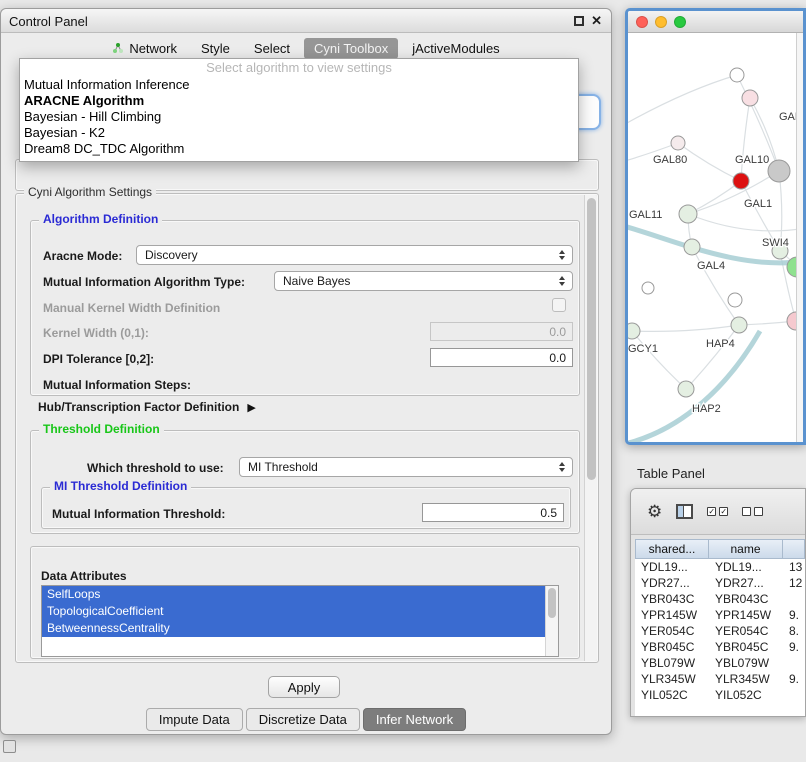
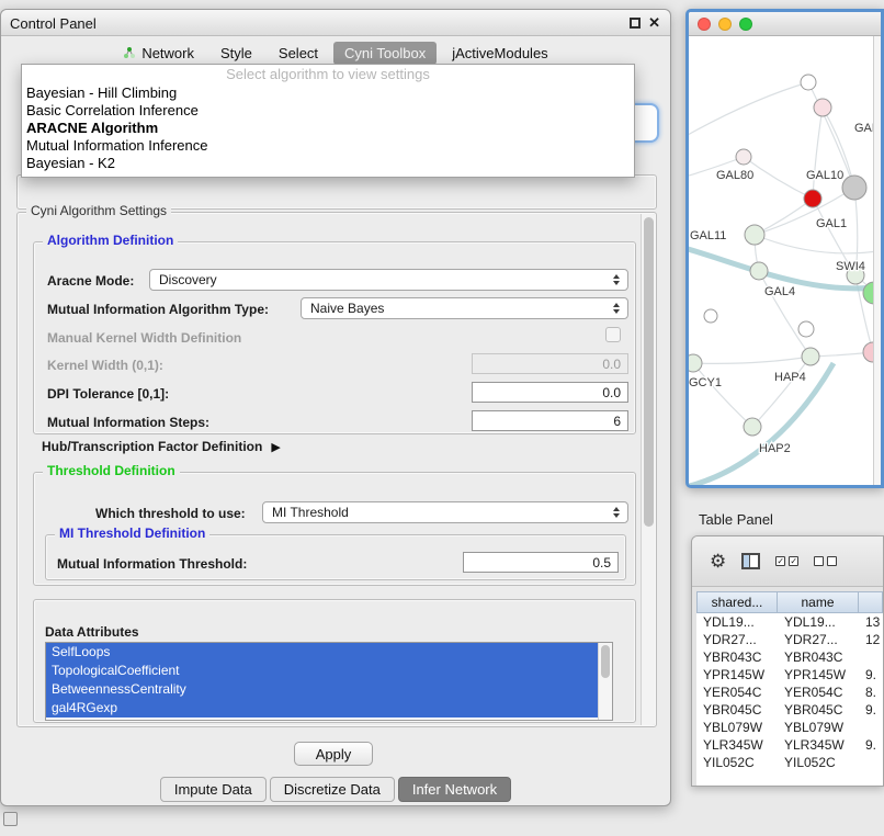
  Control Panel
  ✕
  Network
  Style
  Select
  Cyni Toolbox
  jActiveModules
  Cyni Algorithm Settings
  Algorithm Definition
  Aracne Mode:
  Discovery
  Mutual Information Algorithm Type:
  Naive Bayes
  Manual Kernel Width Definition
  Kernel Width (0,1):
  0.0
- DPI Tolerance [0,2]:
+ DPI Tolerance [0,1]:
  0.0
  Mutual Information Steps:
+ 6
  Hub/Transcription Factor Definition
  ▶
  Threshold Definition
  Which threshold to use:
  MI Threshold
  MI Threshold Definition
  Mutual Information Threshold:
  0.5
  Data Attributes
  SelfLoops
  TopologicalCoefficient
  BetweennessCentrality
+ gal4RGexp
  Apply
  Impute Data
  Discretize Data
  Infer Network
  Select algorithm to view settings
- Mutual Information Inference
+ Bayesian - Hill Climbing
+ Basic Correlation Inference
  ARACNE Algorithm
- Bayesian - Hill Climbing
+ Mutual Information Inference
  Bayesian - K2
- Dream8 DC_TDC Algorithm
  GAL80
  GAL10
  GAL11
  GAL1
  SWI4
  GAL4
  GCY1
  HAP4
  HAP2
  Table Panel
  ⚙
  ✓
  ✓
  shared...
  name
  YDL19...
  YDL19...
  13
  YDR27...
  YDR27...
  12
  YBR043C
  YBR043C
  YPR145W
  YPR145W
  9.
  YER054C
  YER054C
  8.
  YBR045C
  YBR045C
  9.
  YBL079W
  YBL079W
  YLR345W
  YLR345W
  9.
  YIL052C
  YIL052C
